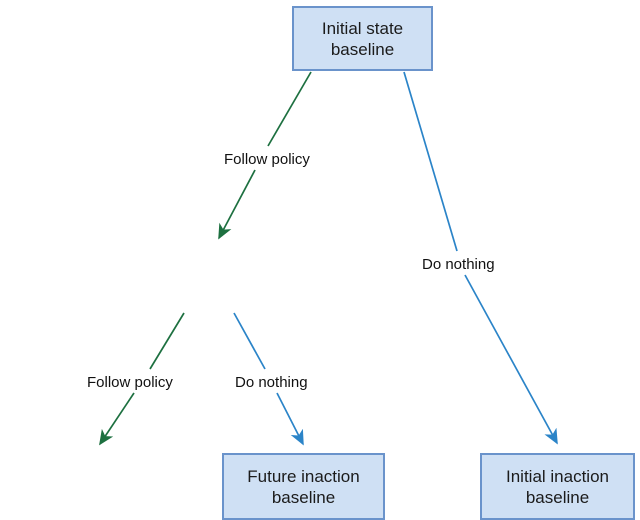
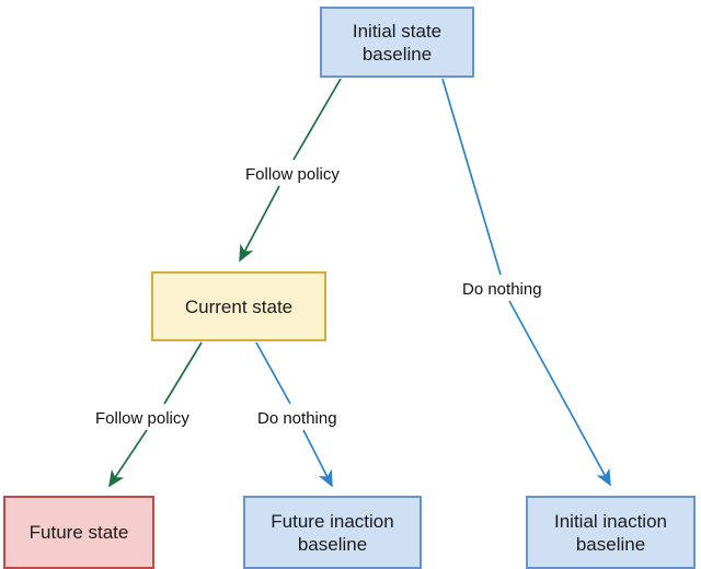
  Initial state
  baseline
+ Current state
+ Future state
  Future inaction
  baseline
  Initial inaction
  baseline
  Follow policy
  Do nothing
  Follow policy
  Do nothing
